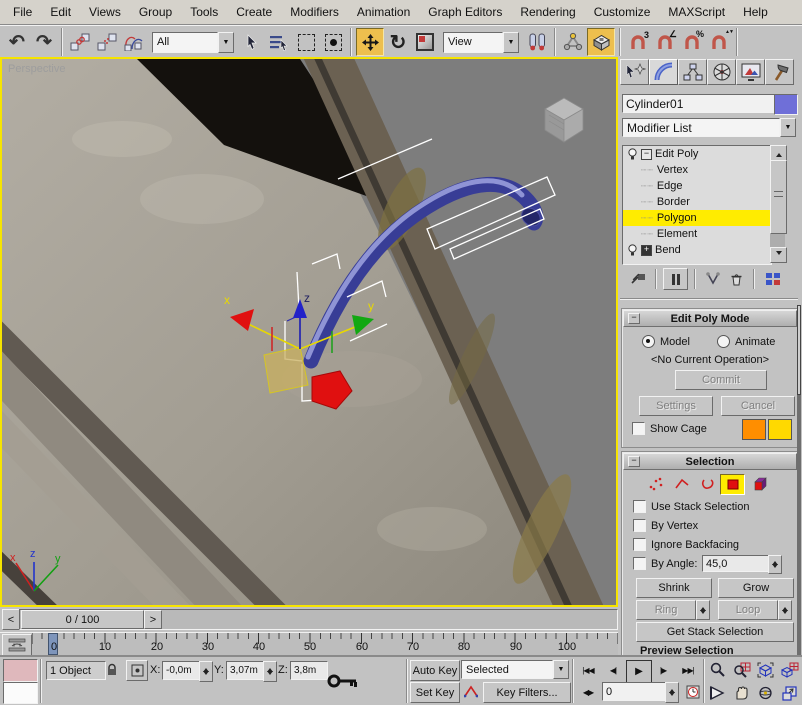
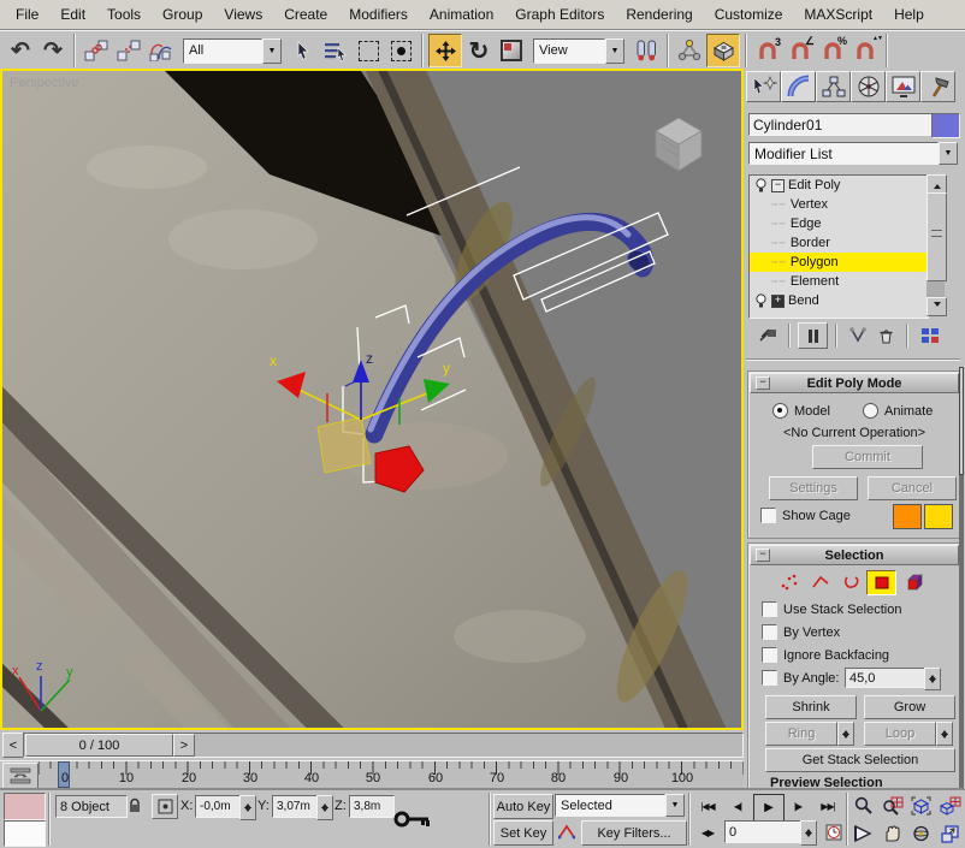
  File
  Edit
- Views
+ Tools
  Group
- Tools
+ Views
  Create
  Modifiers
  Animation
  Graph Editors
  Rendering
  Customize
  MAXScript
  Help
  ↶
  ↷
  All
  ↻
  View
  3
  ∠
  %
  x
  y
  z
  x
  z
  y
  Cylinder01
  Modifier List
  −
  Edit Poly
  ┈┈
  Vertex
  ┈┈
  Edge
  ┈┈
  Border
  ┈┈
  Polygon
  ┈┈
  Element
  +
  Bend
  −
  Edit Poly Mode
  Model
  Animate
  <No Current Operation>
  Commit
  Settings
  Cancel
  Show Cage
  −
  Selection
  Use Stack Selection
  By Vertex
  Ignore Backfacing
  By Angle:
  45,0
  Shrink
  Grow
  Ring
  Loop
  Get Stack Selection
  Preview Selection
  <
  0 / 100
  >
  0
  10
  20
  30
  40
  50
  60
  70
  80
  90
  100
- 1 Object
+ 8 Object
  X:
  -0,0m
  Y:
  3,07m
  Z:
  3,8m
  Auto Key
  Set Key
  Selected
  Key Filters...
  |◀◀
  ◀|
  ▶
  |▶
  ▶▶|
  ◀▶
  0
